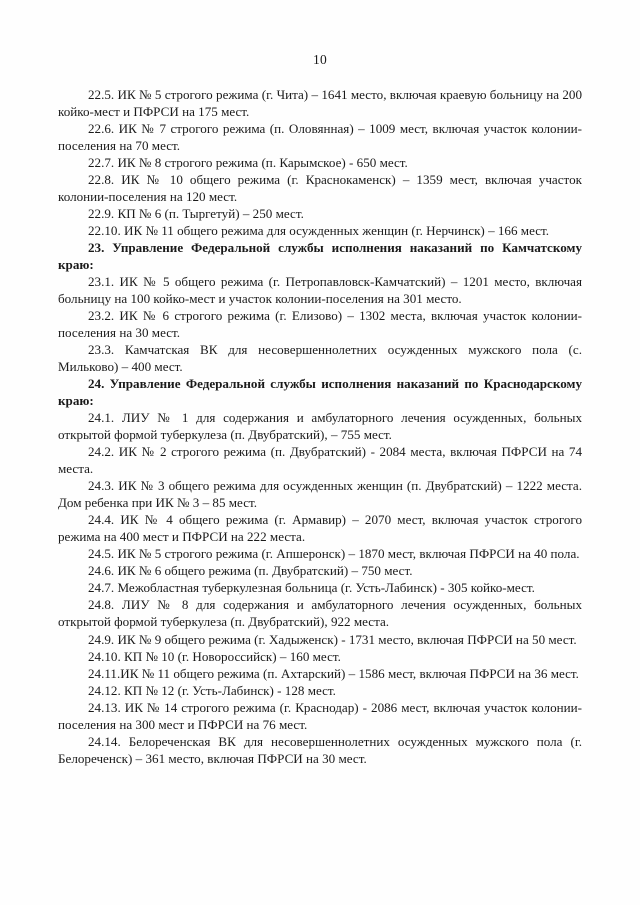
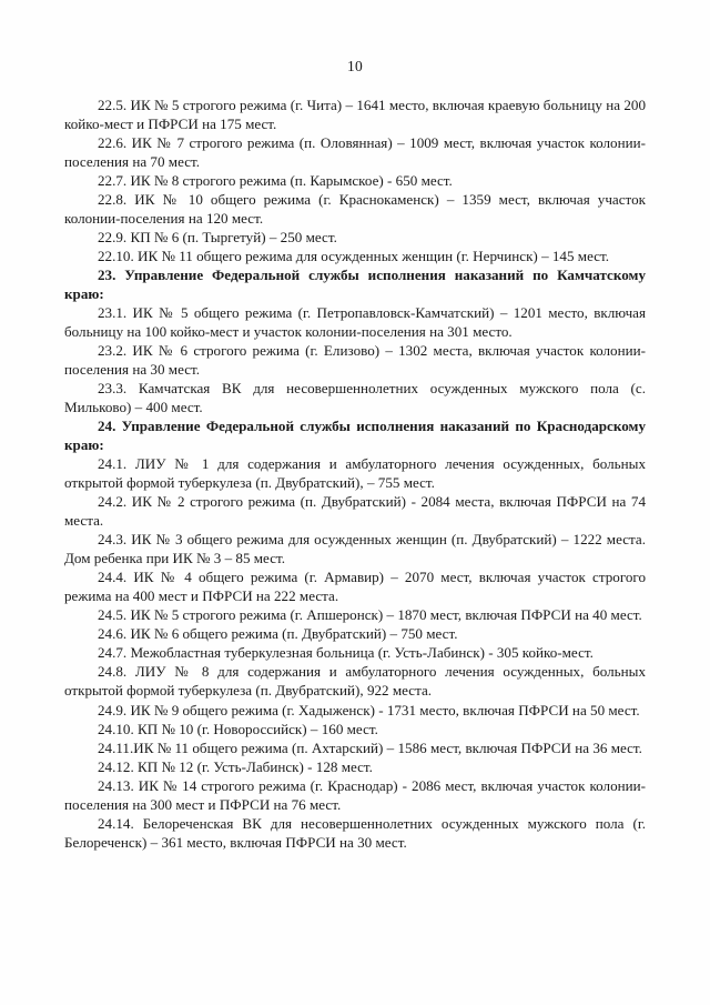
  10
  22.5. ИК № 5 строгого режима (г. Чита) – 1641 место, включая краевую больницу на 200 койко-мест и ПФРСИ на 175 мест.
  22.6. ИК № 7 строгого режима (п. Оловянная) – 1009 мест, включая участок колонии-поселения на 70 мест.
  22.7. ИК № 8 строгого режима (п. Карымское) - 650 мест.
  22.8. ИК № 10 общего режима (г. Краснокаменск) – 1359 мест, включая участок колонии-поселения на 120 мест.
  22.9. КП № 6 (п. Тыргетуй) – 250 мест.
- 22.10. ИК № 11 общего режима для осужденных женщин (г. Нерчинск) – 166 мест.
+ 22.10. ИК № 11 общего режима для осужденных женщин (г. Нерчинск) – 145 мест.
  23. Управление Федеральной службы исполнения наказаний по Камчатскому краю:
  23.1. ИК № 5 общего режима (г. Петропавловск-Камчатский) – 1201 место, включая больницу на 100 койко-мест и участок колонии-поселения на 301 место.
  23.2. ИК № 6 строгого режима (г. Елизово) – 1302 места, включая участок колонии-поселения на 30 мест.
  23.3. Камчатская ВК для несовершеннолетних осужденных мужского пола (с. Мильково) – 400 мест.
  24. Управление Федеральной службы исполнения наказаний по Краснодарскому краю:
  24.1. ЛИУ № 1 для содержания и амбулаторного лечения осужденных, больных открытой формой туберкулеза (п. Двубратский), – 755 мест.
  24.2. ИК № 2 строгого режима (п. Двубратский) - 2084 места, включая ПФРСИ на 74 места.
  24.3. ИК № 3 общего режима для осужденных женщин (п. Двубратский) – 1222 места. Дом ребенка при ИК № 3 – 85 мест.
  24.4. ИК № 4 общего режима (г. Армавир) – 2070 мест, включая участок строгого режима на 400 мест и ПФРСИ на 222 места.
- 24.5. ИК № 5 строгого режима (г. Апшеронск) – 1870 мест, включая ПФРСИ на 40 пола.
+ 24.5. ИК № 5 строгого режима (г. Апшеронск) – 1870 мест, включая ПФРСИ на 40 мест.
  24.6. ИК № 6 общего режима (п. Двубратский) – 750 мест.
  24.7. Межобластная туберкулезная больница (г. Усть-Лабинск) - 305 койко-мест.
  24.8. ЛИУ № 8 для содержания и амбулаторного лечения осужденных, больных открытой формой туберкулеза (п. Двубратский), 922 места.
  24.9. ИК № 9 общего режима (г. Хадыженск) - 1731 место, включая ПФРСИ на 50 мест.
  24.10. КП № 10 (г. Новороссийск) – 160 мест.
  24.11.ИК № 11 общего режима (п. Ахтарский) – 1586 мест, включая ПФРСИ на 36 мест.
  24.12. КП № 12 (г. Усть-Лабинск) - 128 мест.
  24.13. ИК № 14 строгого режима (г. Краснодар) - 2086 мест, включая участок колонии-поселения на 300 мест и ПФРСИ на 76 мест.
  24.14. Белореченская ВК для несовершеннолетних осужденных мужского пола (г. Белореченск) – 361 место, включая ПФРСИ на 30 мест.
